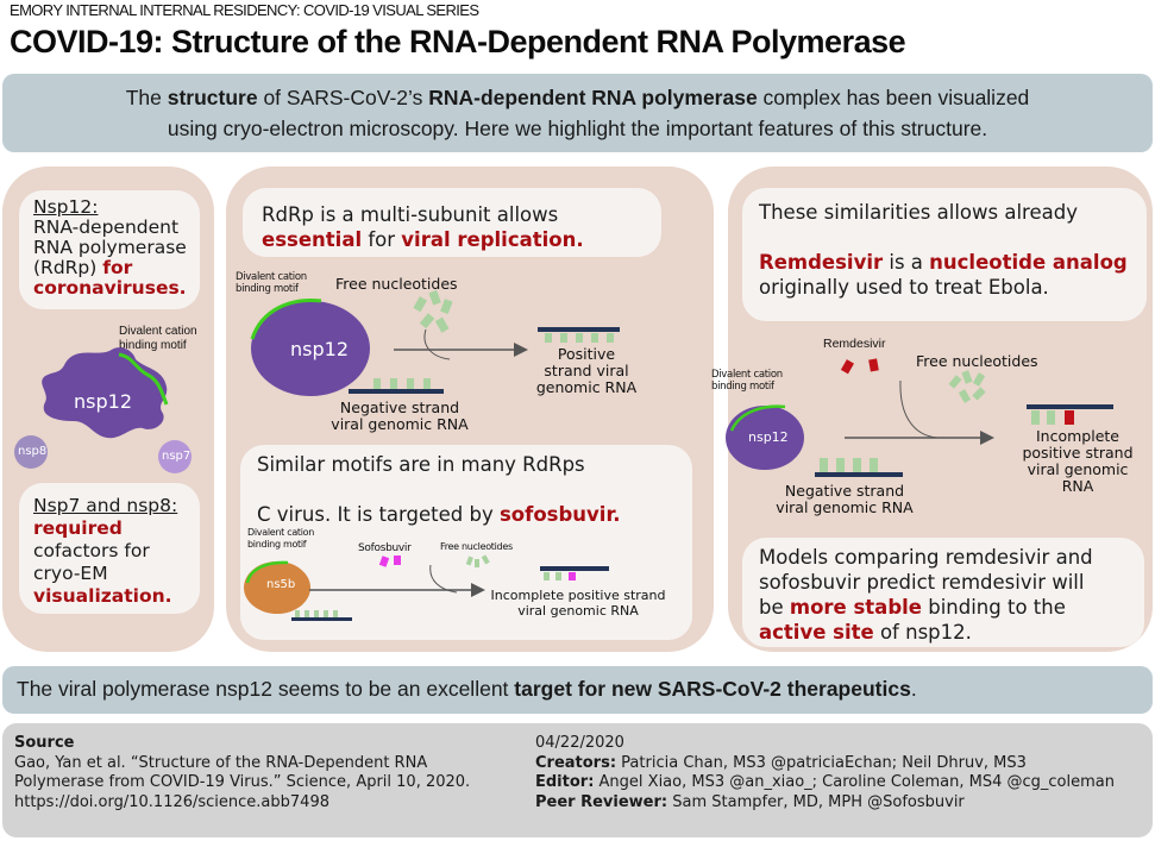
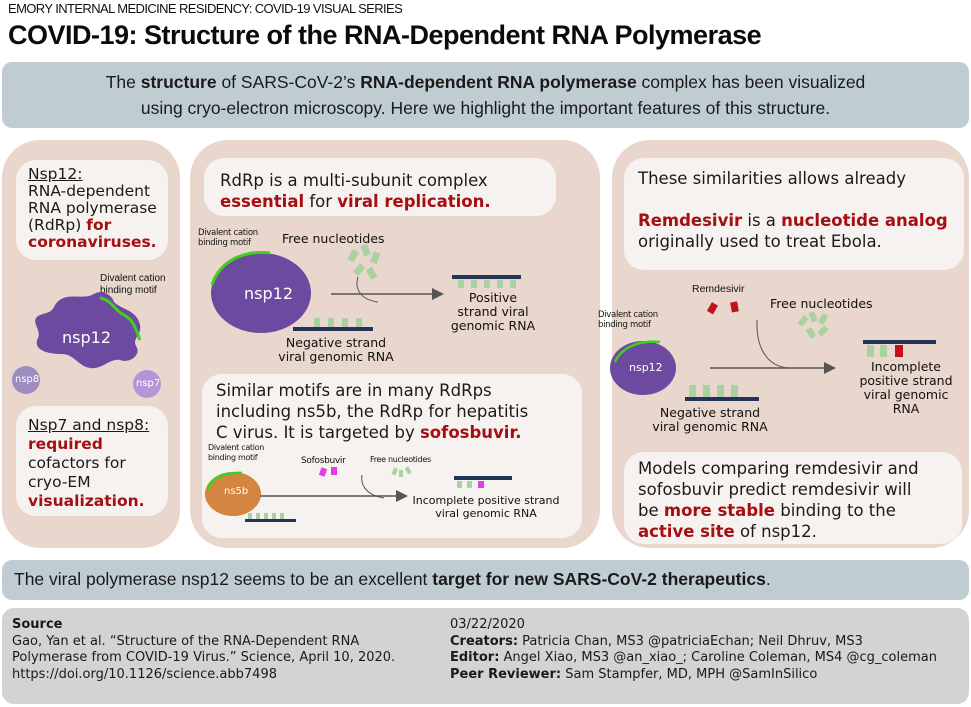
- EMORY INTERNAL INTERNAL RESIDENCY: COVID-19 VISUAL SERIES
+ EMORY INTERNAL MEDICINE RESIDENCY: COVID-19 VISUAL SERIES
  COVID-19: Structure of the RNA-Dependent RNA Polymerase
  The structure of SARS-CoV-2’s RNA-dependent RNA polymerase complex has been visualized
  using cryo-electron microscopy. Here we highlight the important features of this structure.
  Nsp12:
  RNA-dependent RNA polymerase (RdRp) for coronaviruses.
  Divalent cation binding motif
  nsp12
  nsp8
  nsp7
  Nsp7 and nsp8:
  required
  cofactors for cryo-EM
  visualization.
- RdRp is a multi-subunit allows
+ RdRp is a multi-subunit complex
  essential for viral replication.
  Divalent cation binding motif
  Free nucleotides
  nsp12
  Positive strand viral genomic RNA
  Negative strand viral genomic RNA
  Similar motifs are in many RdRps
+ including ns5b, the RdRp for hepatitis
  C virus. It is targeted by sofosbuvir.
  Divalent cation binding motif
  Sofosbuvir
  Free nucleotides
  ns5b
  Incomplete positive strand viral genomic RNA
  These similarities allows already
  Remdesivir is a nucleotide analog
  originally used to treat Ebola.
  Remdesivir
  Free nucleotides
  Divalent cation binding motif
  nsp12
  Negative strand viral genomic RNA
  Incomplete positive strand viral genomic RNA
  Models comparing remdesivir and
  sofosbuvir predict remdesivir will
  be more stable binding to the
  active site of nsp12.
  The viral polymerase nsp12 seems to be an excellent target for new SARS-CoV-2 therapeutics.
  Source
  Gao, Yan et al. “Structure of the RNA-Dependent RNA
  Polymerase from COVID-19 Virus.” Science, April 10, 2020.
  https://doi.org/10.1126/science.abb7498
- 04/22/2020
+ 03/22/2020
  Creators: Patricia Chan, MS3 @patriciaEchan; Neil Dhruv, MS3
  Editor: Angel Xiao, MS3 @an_xiao_; Caroline Coleman, MS4 @cg_coleman
- Peer Reviewer: Sam Stampfer, MD, MPH @Sofosbuvir
+ Peer Reviewer: Sam Stampfer, MD, MPH @SamInSilico
